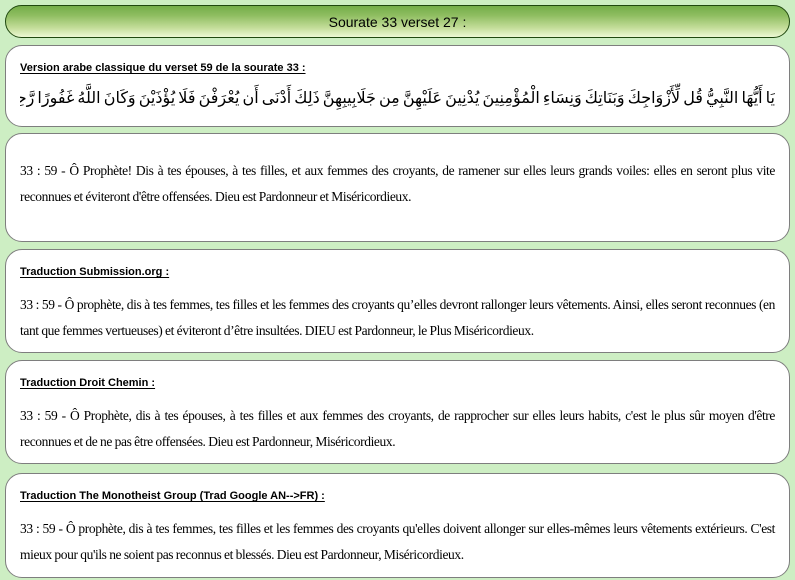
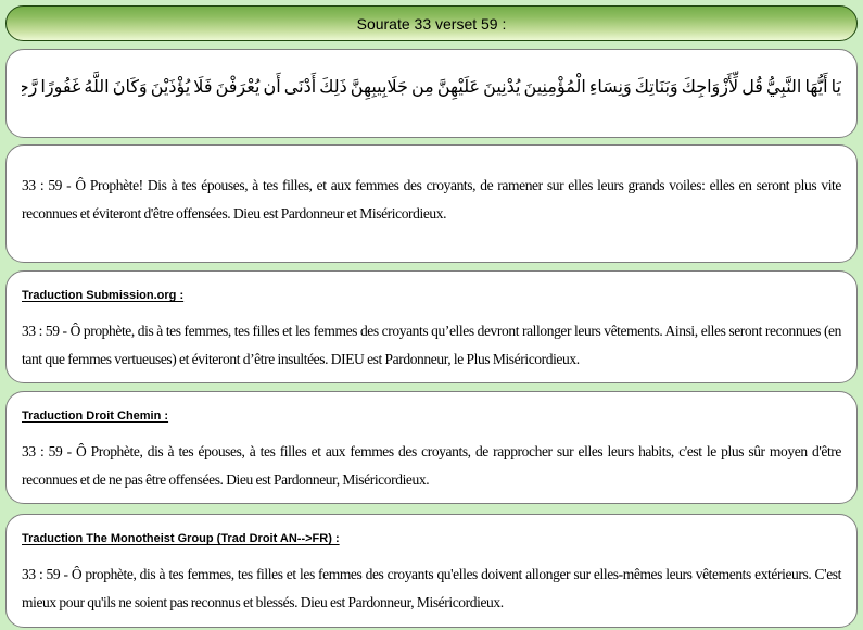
- Sourate 33 verset 27 :
+ Sourate 33 verset 59 :
- Version arabe classique du verset 59 de la sourate 33 :
  يَا أَيُّهَا النَّبِيُّ قُل لِّأَزْوَاجِكَ وَبَنَاتِكَ وَنِسَاءِ الْمُؤْمِنِينَ يُدْنِينَ عَلَيْهِنَّ مِن جَلَابِيبِهِنَّ ذَلِكَ أَدْنَى أَن يُعْرَفْنَ فَلَا يُؤْذَيْنَ وَكَانَ اللَّهُ غَفُورًا رَّحِ
  33 : 59 - Ô Prophète! Dis à tes épouses, à tes filles, et aux femmes des croyants, de ramener sur elles leurs grands voiles: elles en seront plus vite reconnues et éviteront d'être offensées. Dieu est Pardonneur et Miséricordieux.
  Traduction Submission.org :
  33 : 59 - Ô prophète, dis à tes femmes, tes filles et les femmes des croyants qu’elles devront rallonger leurs vêtements. Ainsi, elles seront reconnues (en tant que femmes vertueuses) et éviteront d’être insultées. DIEU est Pardonneur, le Plus Miséricordieux.
  Traduction Droit Chemin :
  33 : 59 - Ô Prophète, dis à tes épouses, à tes filles et aux femmes des croyants, de rapprocher sur elles leurs habits, c'est le plus sûr moyen d'être reconnues et de ne pas être offensées. Dieu est Pardonneur, Miséricordieux.
- Traduction The Monotheist Group (Trad Google AN-->FR) :
+ Traduction The Monotheist Group (Trad Droit AN-->FR) :
  33 : 59 - Ô prophète, dis à tes femmes, tes filles et les femmes des croyants qu'elles doivent allonger sur elles-mêmes leurs vêtements extérieurs. C'est mieux pour qu'ils ne soient pas reconnus et blessés. Dieu est Pardonneur, Miséricordieux.
